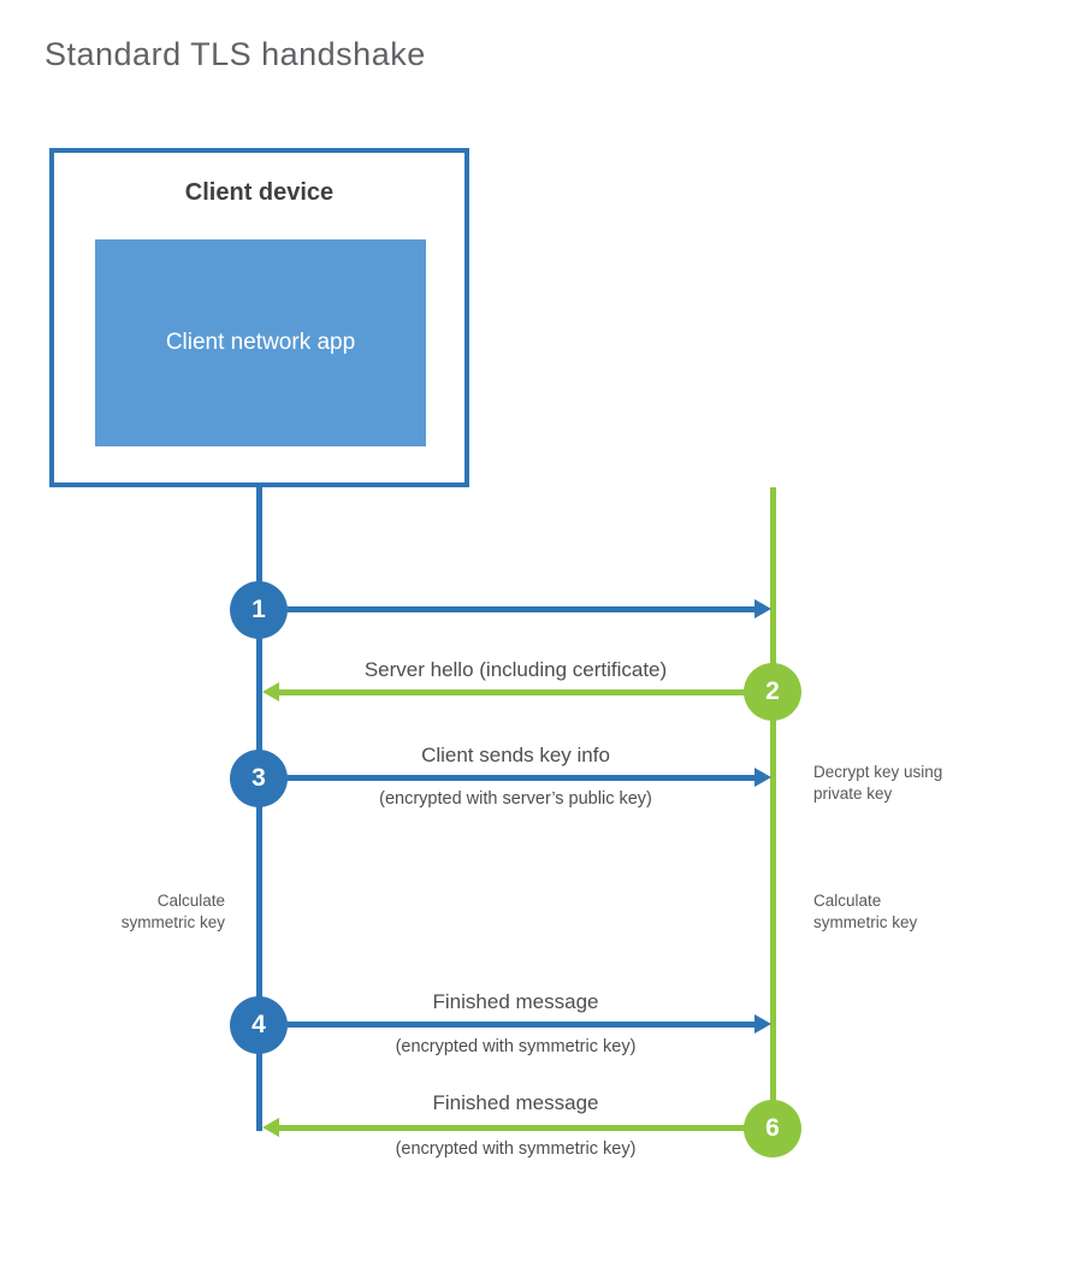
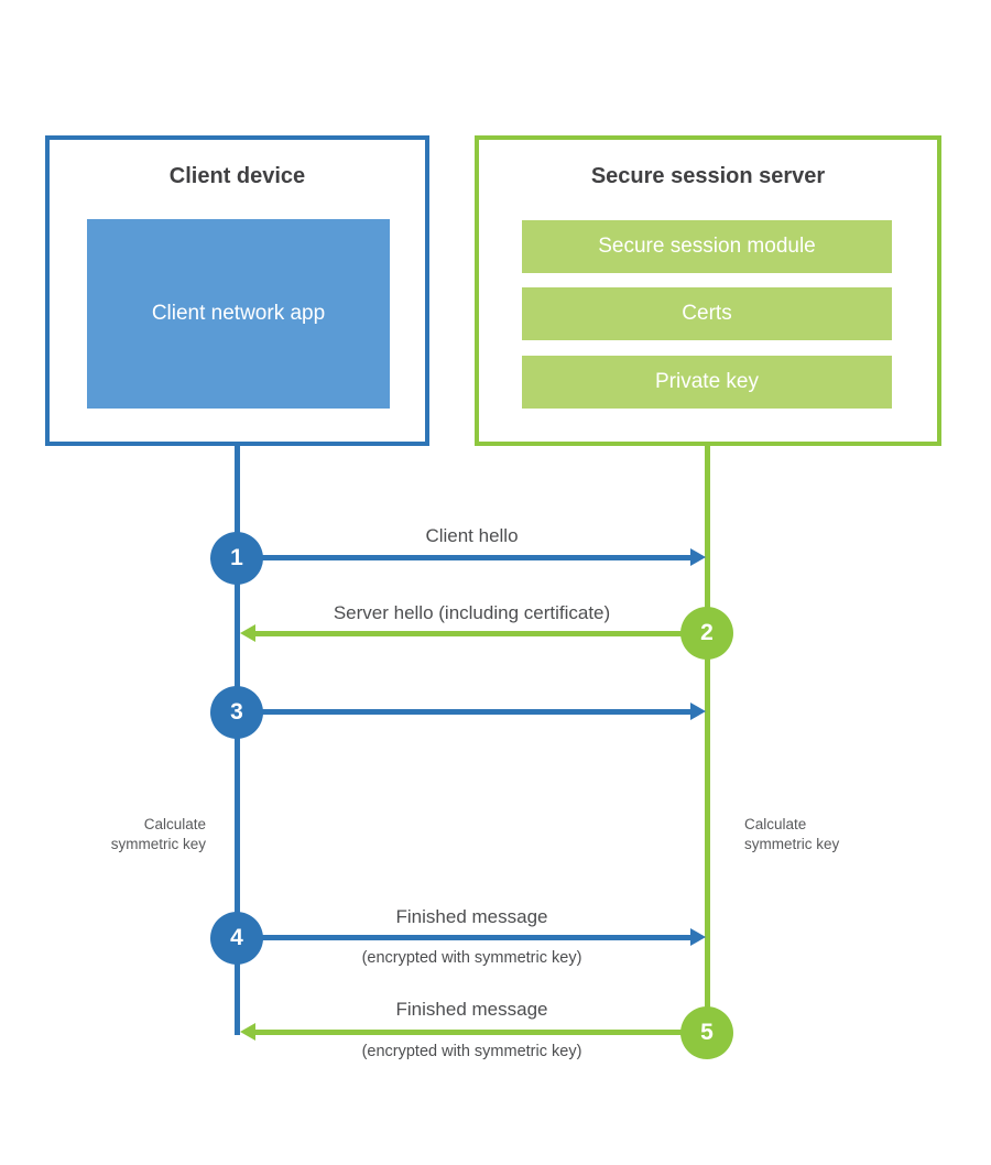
- Standard TLS handshake
  Client device
  Client network app
+ Secure session server
+ Secure session module
+ Certs
+ Private key
+ Client hello
  1
  Server hello (including certificate)
  2
- Client sends key info
- (encrypted with server’s public key)
  3
- Decrypt key using private key
  Calculate symmetric key
  Calculate symmetric key
  Finished message
  (encrypted with symmetric key)
  4
  Finished message
  (encrypted with symmetric key)
- 6
+ 5
